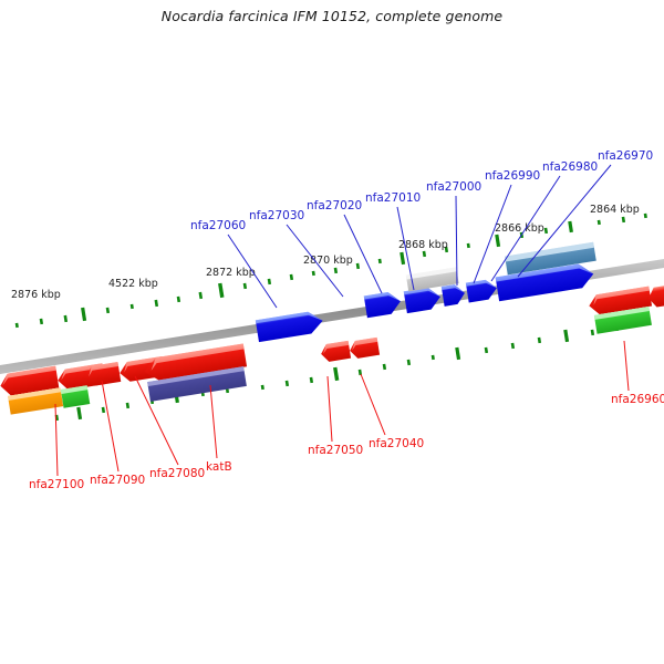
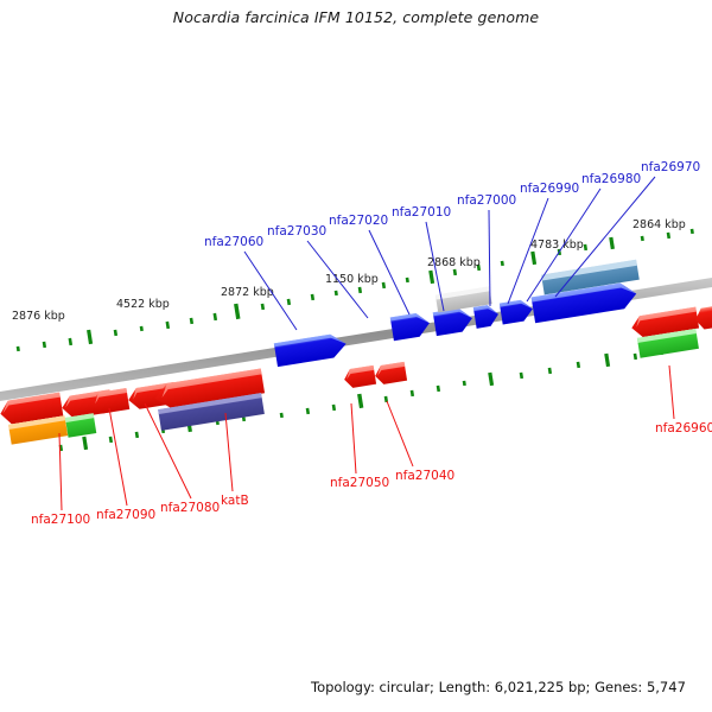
  Nocardia farcinica IFM 10152, complete genome
  2876 kbp
  4522 kbp
  2872 kbp
- 2870 kbp
+ 1150 kbp
  2868 kbp
- 2866 kbp
+ 4783 kbp
  2864 kbp
  nfa27060
  nfa27030
  nfa27020
  nfa27010
  nfa27000
  nfa26990
  nfa26980
  nfa26970
  nfa27100
  nfa27090
  nfa27080
  katB
  nfa27050
  nfa27040
  nfa26960
+ Topology: circular; Length: 6,021,225 bp; Genes: 5,747
